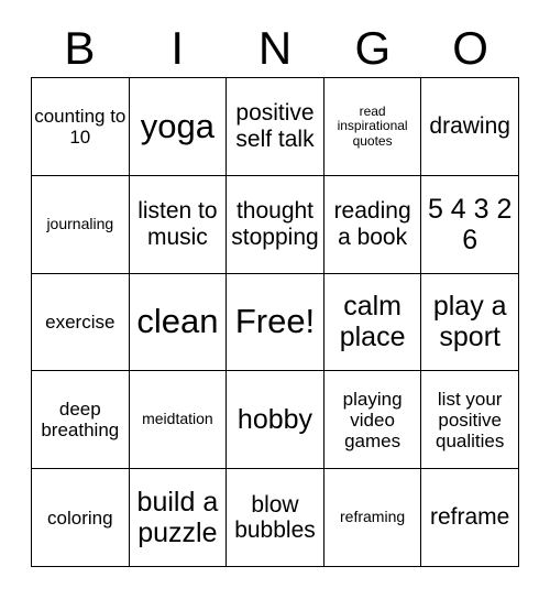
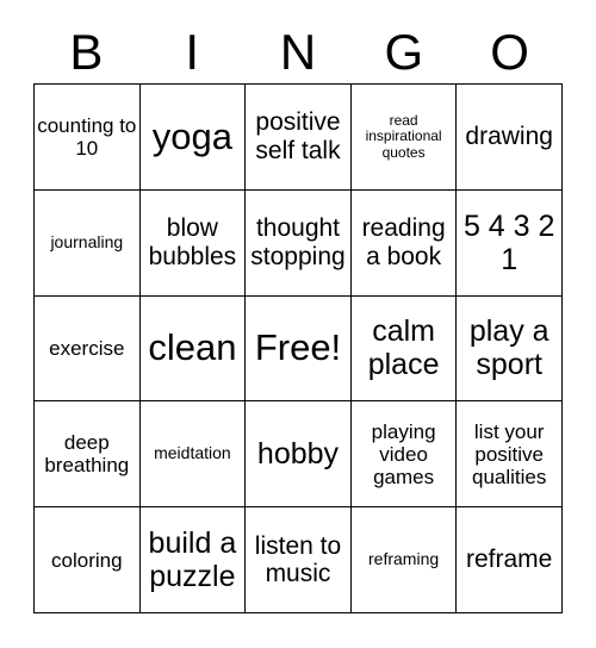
  B
  I
  N
  G
  O
  counting to 10
  yoga
  positive self talk
  read inspirational quotes
  drawing
  journaling
- listen to music
+ blow bubbles
  thought stopping
  reading a book
- 5 4 3 2 6
+ 5 4 3 2 1
  exercise
  clean
  Free!
  calm place
  play a sport
  deep breathing
  meidtation
  hobby
  playing video games
  list your positive qualities
  coloring
  build a puzzle
- blow bubbles
+ listen to music
  reframing
  reframe
